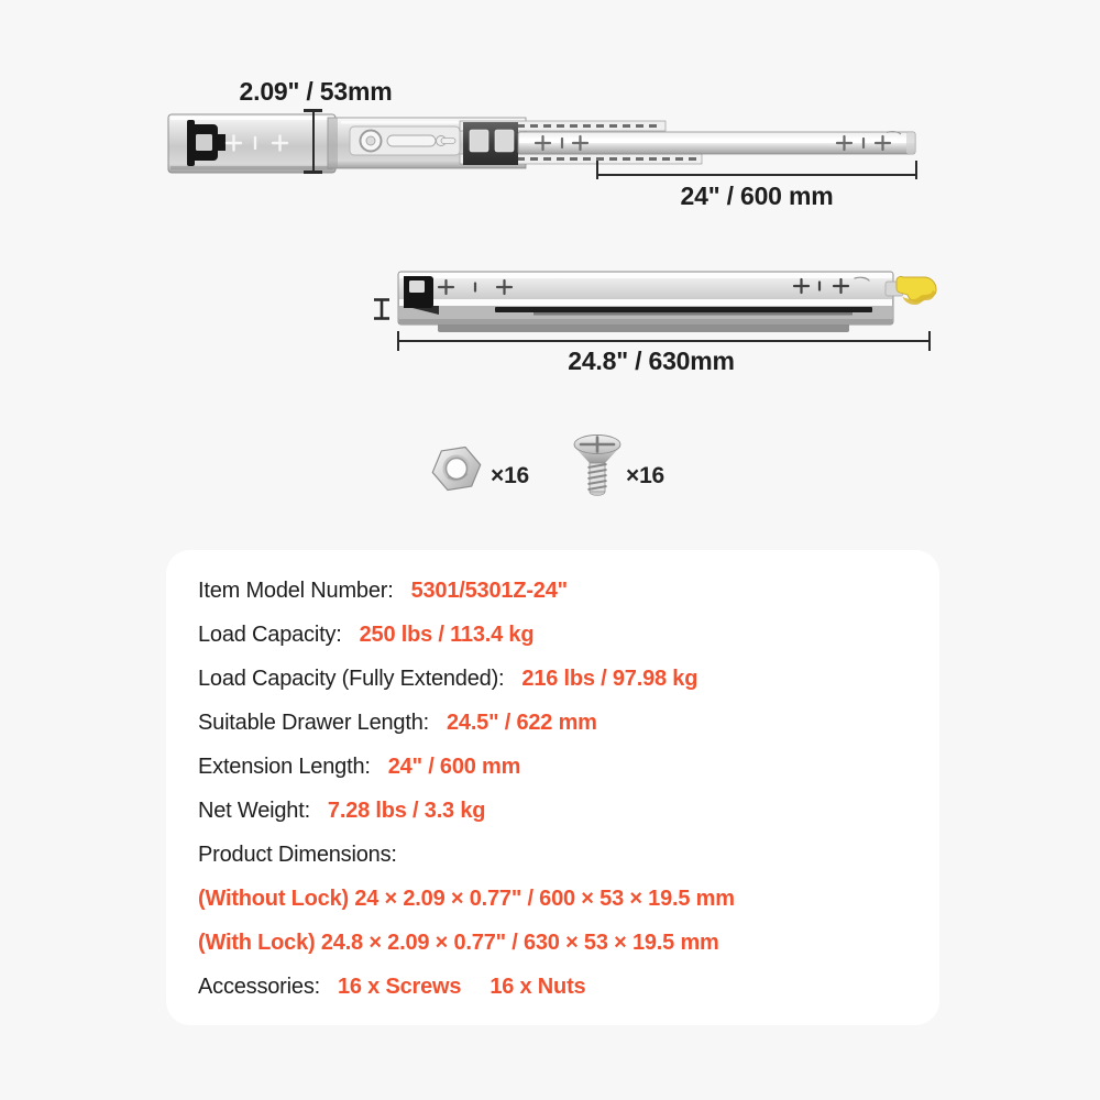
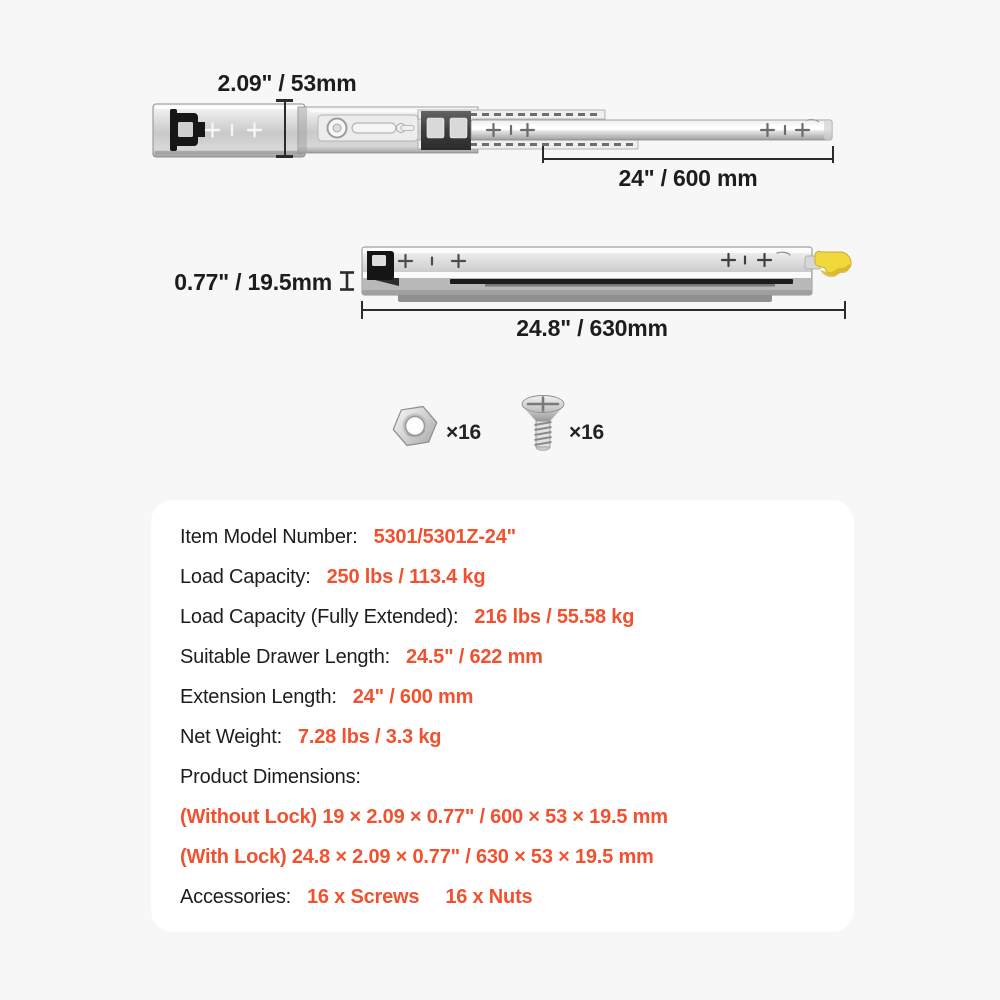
  2.09" / 53mm
  24" / 600 mm
+ 0.77" / 19.5mm
  24.8" / 630mm
  ×16
  ×16
  Item Model Number:
  5301/5301Z-24"
  Load Capacity:
  250 lbs / 113.4 kg
  Load Capacity (Fully Extended):
- 216 lbs / 97.98 kg
+ 216 lbs / 55.58 kg
  Suitable Drawer Length:
  24.5" / 622 mm
  Extension Length:
  24" / 600 mm
  Net Weight:
  7.28 lbs / 3.3 kg
  Product Dimensions:
- (Without Lock) 24 × 2.09 × 0.77" / 600 × 53 × 19.5 mm
+ (Without Lock) 19 × 2.09 × 0.77" / 600 × 53 × 19.5 mm
  (With Lock) 24.8 × 2.09 × 0.77" / 630 × 53 × 19.5 mm
  Accessories:
  16 x Screws
  16 x Nuts
